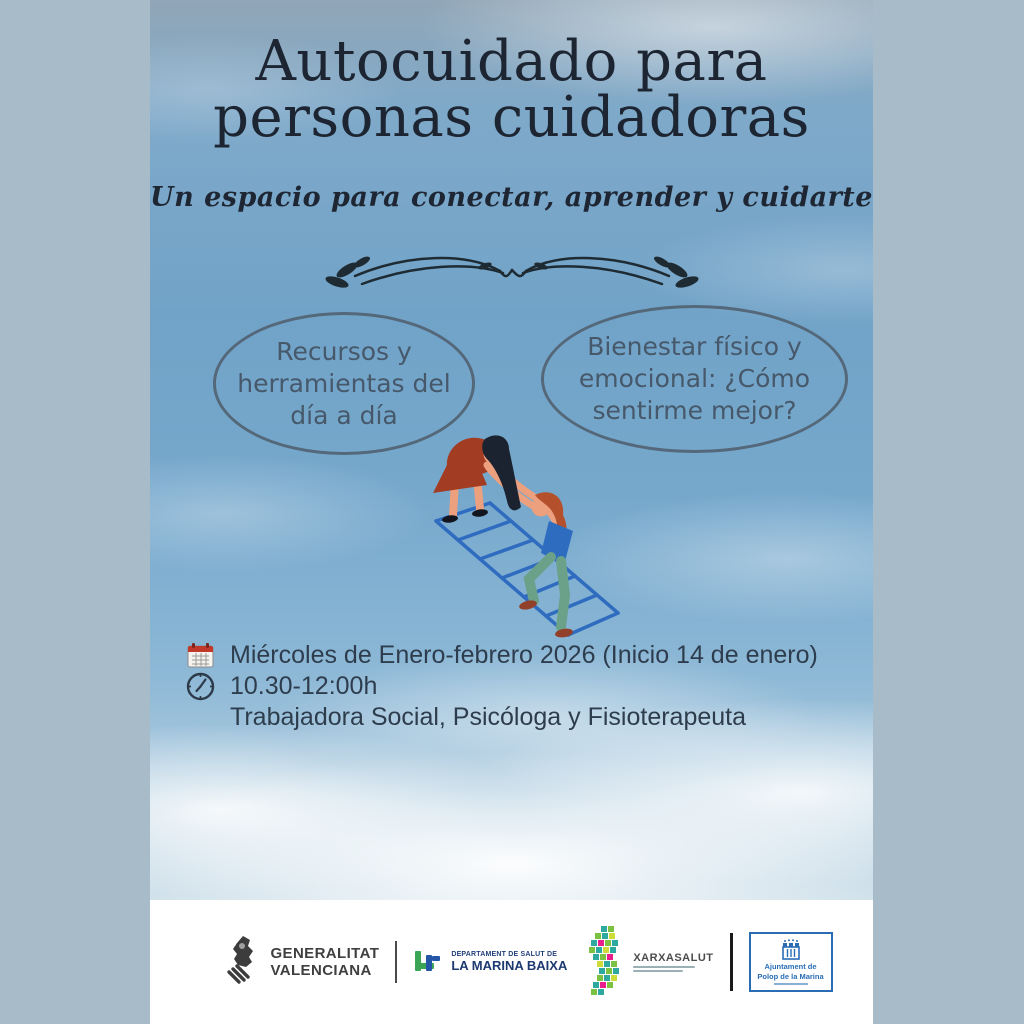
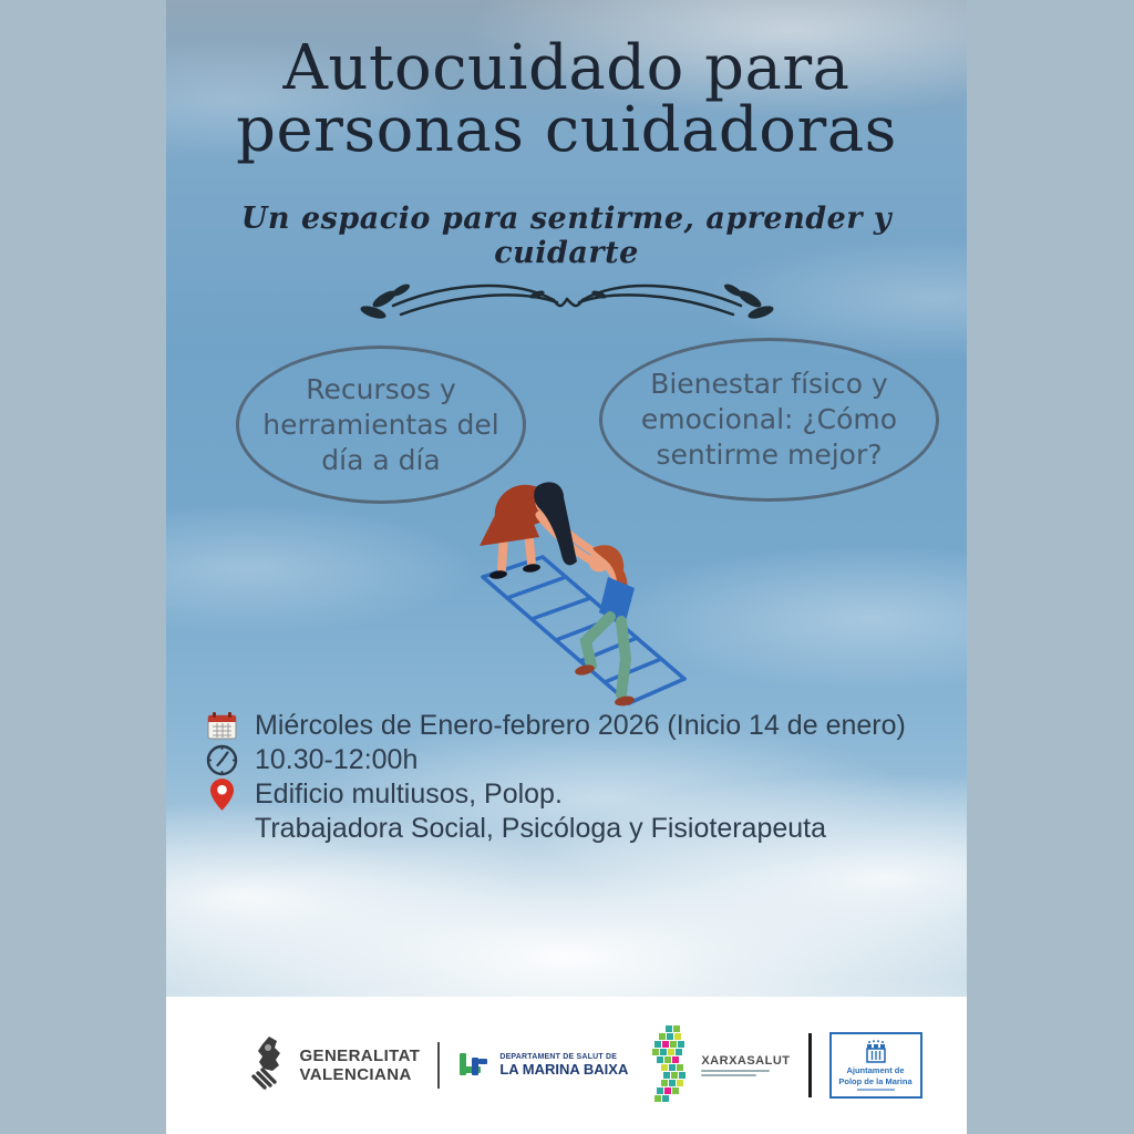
  Autocuidado para
  personas cuidadoras
- Un espacio para conectar, aprender y cuidarte
+ Un espacio para sentirme, aprender y cuidarte
  Recursos y
  herramientas del
  día a día
  Bienestar físico y
  emocional: ¿Cómo
  sentirme mejor?
  Miércoles de Enero-febrero 2026 (Inicio 14 de enero)
  10.30-12:00h
+ Edificio multiusos, Polop.
  Trabajadora Social, Psicóloga y Fisioterapeuta
  GENERALITAT
  VALENCIANA
  LA MARINA BAIXA
  XARXASALUT
  Ajuntament de
  Polop de la Marina
